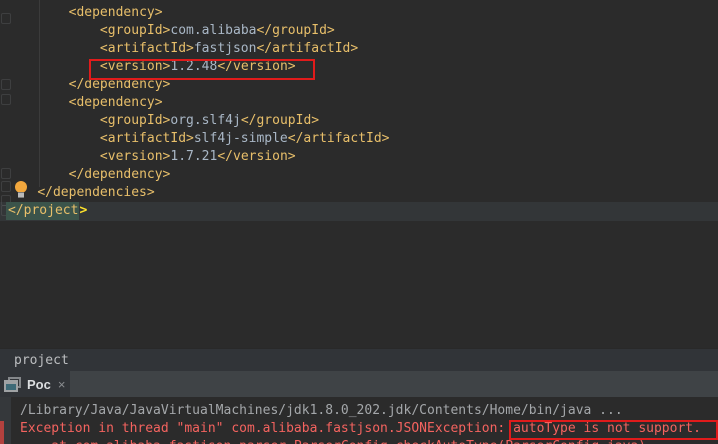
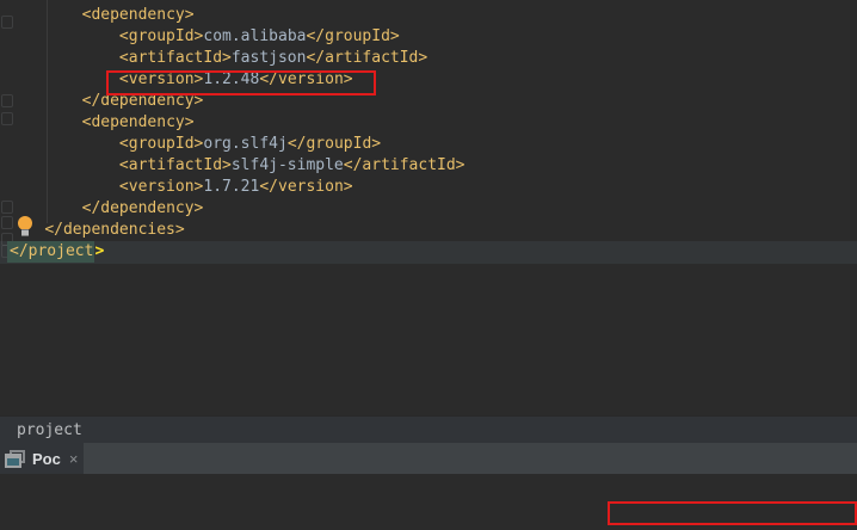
  <dependency>
  <groupId>com.alibaba</groupId>
  <artifactId>fastjson</artifactId>
  <version>1.2.48</version>
  </dependency>
  <dependency>
  <groupId>org.slf4j</groupId>
  <artifactId>slf4j-simple</artifactId>
  <version>1.7.21</version>
  </dependency>
  </dependencies>
  </project>
  project
  Poc
  ×
- /Library/Java/JavaVirtualMachines/jdk1.8.0_202.jdk/Contents/Home/bin/java ...
- Exception in thread "main" com.alibaba.fastjson.JSONException: autoType is not support.
